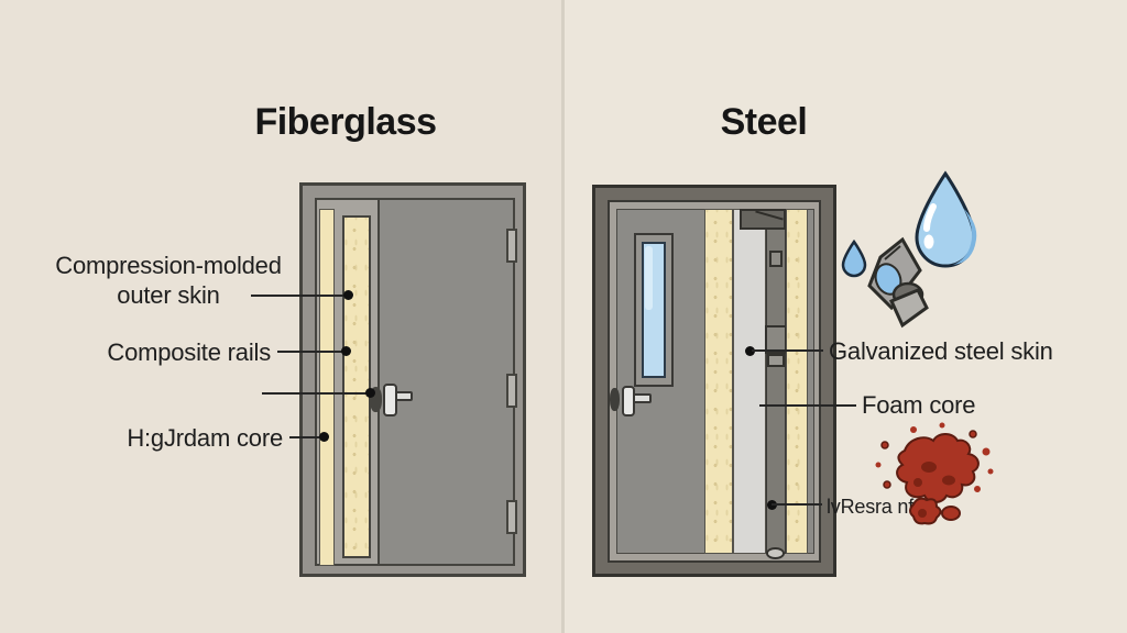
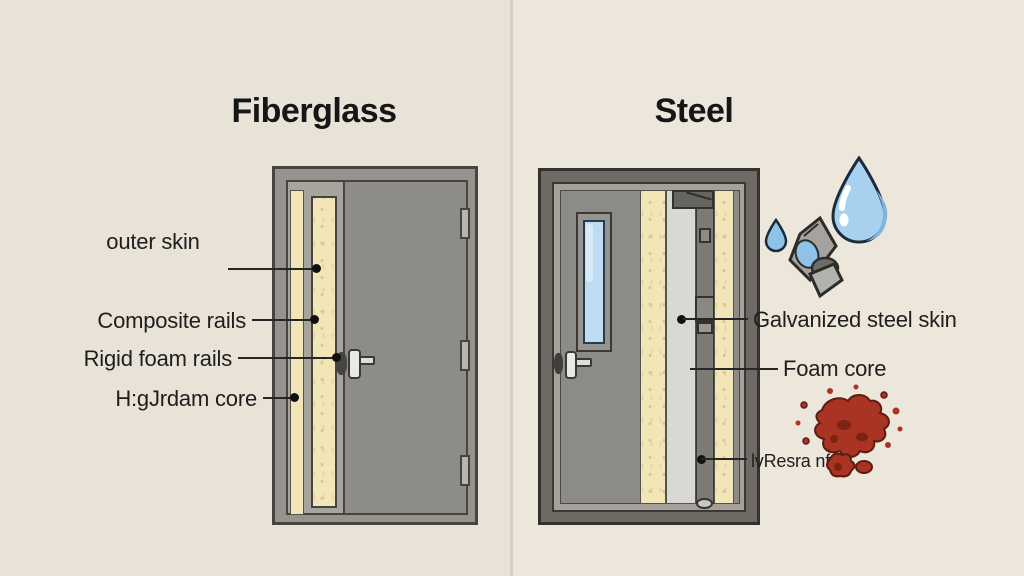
  Fiberglass
- Compression-molded
  outer skin
  Composite rails
+ Rigid foam rails
  H:gJrdam core
  Steel
  Galvanized steel skin
  Foam core
  lvResra n
